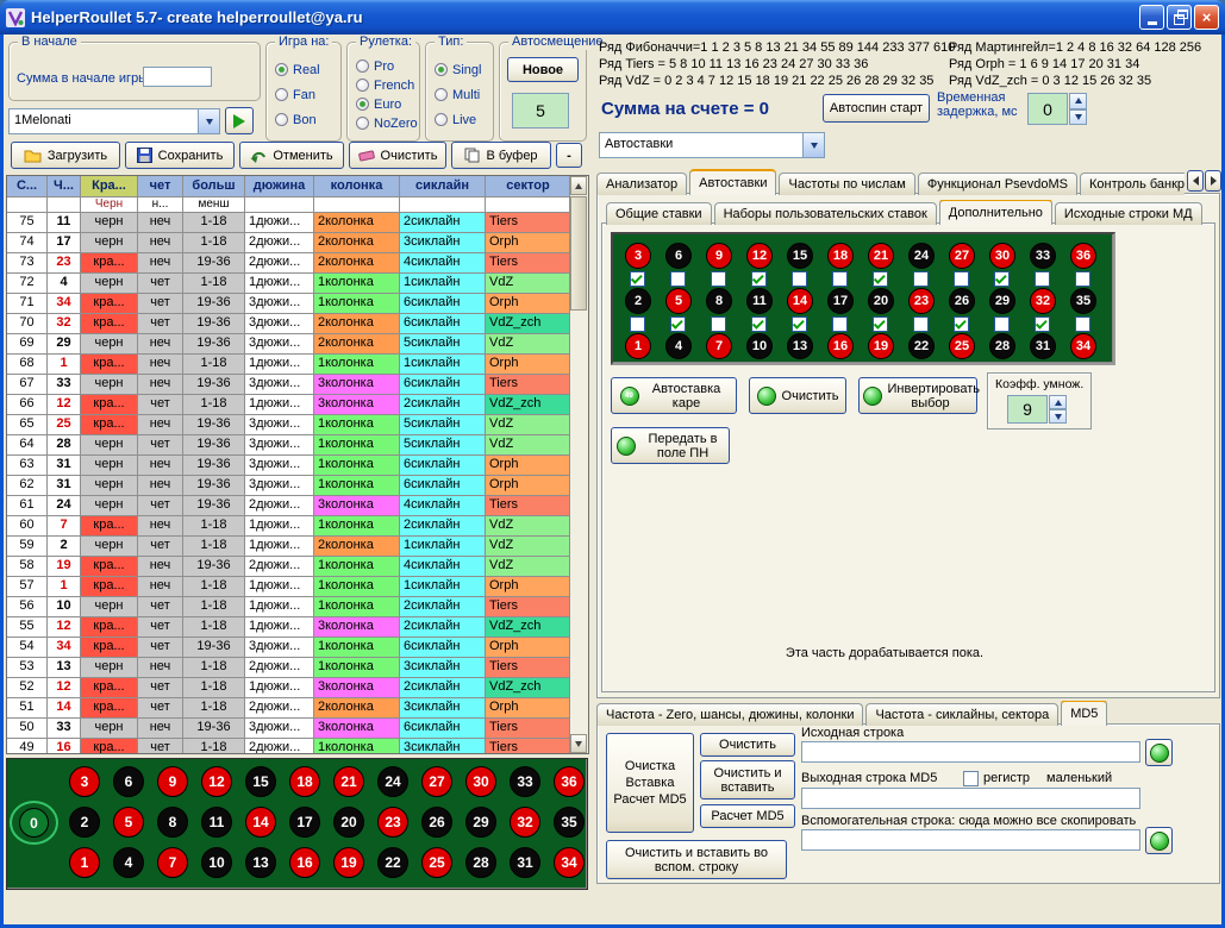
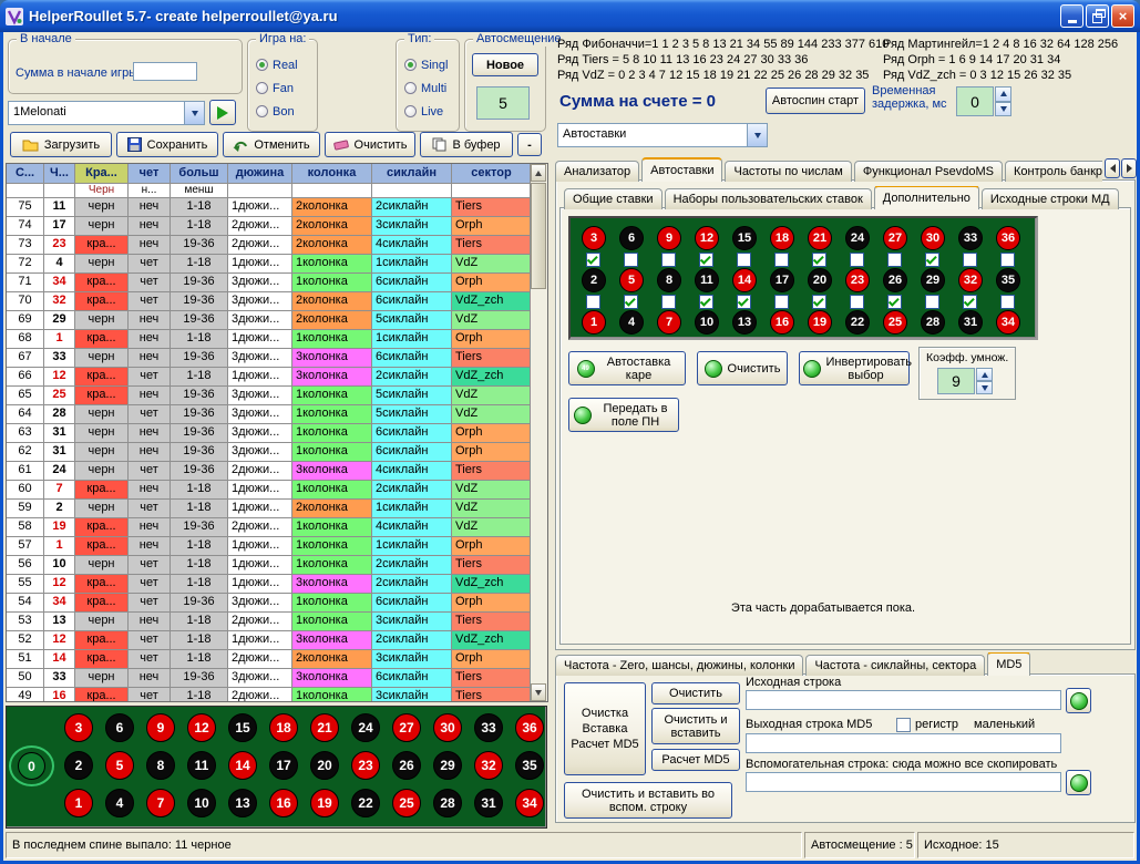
  HelperRoullet 5.7- create helperroullet@ya.ru
  ×
  В начале
  Сумма в начале игр
  1Melonati
  Игра на:
  Real
  Fan
  Bon
- Рулетка:
- Pro
- French
- Euro
- NoZero
  Тип:
  Singl
  Multi
  Live
  Автосмещение
  Новое
  5
  Загрузить
  Сохранить
  Отменить
  Очистить
  В буфер
  -
  С...
  Ч...
  Кра...
  чет
  больш
  дюжина
  колонка
  сиклайн
  сектор
  Черн
  н...
  менш
  75
  11
  черн
  неч
  1-18
  1дюжи...
  2колонка
  2сиклайн
  Tiers
  74
  17
  черн
  неч
  1-18
  2дюжи...
  2колонка
  3сиклайн
  Orph
  73
  23
  кра...
  неч
  19-36
  2дюжи...
  2колонка
  4сиклайн
  Tiers
  72
  4
  черн
  чет
  1-18
  1дюжи...
  1колонка
  1сиклайн
  VdZ
  71
  34
  кра...
  чет
  19-36
  3дюжи...
  1колонка
  6сиклайн
  Orph
  70
  32
  кра...
  чет
  19-36
  3дюжи...
  2колонка
  6сиклайн
  VdZ_zch
  69
  29
  черн
  неч
  19-36
  3дюжи...
  2колонка
  5сиклайн
  VdZ
  68
  1
  кра...
  неч
  1-18
  1дюжи...
  1колонка
  1сиклайн
  Orph
  67
  33
  черн
  неч
  19-36
  3дюжи...
  3колонка
  6сиклайн
  Tiers
  66
  12
  кра...
  чет
  1-18
  1дюжи...
  3колонка
  2сиклайн
  VdZ_zch
  65
  25
  кра...
  неч
  19-36
  3дюжи...
  1колонка
  5сиклайн
  VdZ
  64
  28
  черн
  чет
  19-36
  3дюжи...
  1колонка
  5сиклайн
  VdZ
  63
  31
  черн
  неч
  19-36
  3дюжи...
  1колонка
  6сиклайн
  Orph
  62
  31
  черн
  неч
  19-36
  3дюжи...
  1колонка
  6сиклайн
  Orph
  61
  24
  черн
  чет
  19-36
  2дюжи...
  3колонка
  4сиклайн
  Tiers
  60
  7
  кра...
  неч
  1-18
  1дюжи...
  1колонка
  2сиклайн
  VdZ
  59
  2
  черн
  чет
  1-18
  1дюжи...
  2колонка
  1сиклайн
  VdZ
  58
  19
  кра...
  неч
  19-36
  2дюжи...
  1колонка
  4сиклайн
  VdZ
  57
  1
  кра...
  неч
  1-18
  1дюжи...
  1колонка
  1сиклайн
  Orph
  56
  10
  черн
  чет
  1-18
  1дюжи...
  1колонка
  2сиклайн
  Tiers
  55
  12
  кра...
  чет
  1-18
  1дюжи...
  3колонка
  2сиклайн
  VdZ_zch
  54
  34
  кра...
  чет
  19-36
  3дюжи...
  1колонка
  6сиклайн
  Orph
  53
  13
  черн
  неч
  1-18
  2дюжи...
  1колонка
  3сиклайн
  Tiers
  52
  12
  кра...
  чет
  1-18
  1дюжи...
  3колонка
  2сиклайн
  VdZ_zch
  51
  14
  кра...
  чет
  1-18
  2дюжи...
  2колонка
  3сиклайн
  Orph
  50
  33
  черн
  неч
  19-36
  3дюжи...
  3колонка
  6сиклайн
  Tiers
  49
  16
  кра...
  чет
  1-18
  2дюжи...
  1колонка
  3сиклайн
  Tiers
  3
  6
  9
  12
  15
  18
  21
  24
  27
  30
  33
  36
  2
  5
  8
  11
  14
  17
  20
  23
  26
  29
  32
  35
  1
  4
  7
  10
  13
  16
  19
  22
  25
  28
  31
  34
  0
  Ряд Фибоначчи=1 1 2 3 5 8 13 21 34 55 89 144 233 377 610
  Ряд Tiers = 5 8 10 11 13 16 23 24 27 30 33 36
  Ряд VdZ = 0 2 3 4 7 12 15 18 19 21 22 25 26 28 29 32 35
  Ряд Мартингейл=1 2 4 8 16 32 64 128 256
  Ряд Orph = 1 6 9 14 17 20 31 34
  Ряд VdZ_zch = 0 3 12 15 26 32 35
  Сумма на счете = 0
  Автоспин старт
  Временная задержка, мс
  0
  Автоставки
  Анализатор
  Автоставки
  Частоты по числам
  Функционал PsevdoMS
  Контроль банкр
  Общие ставки
  Наборы пользовательских ставок
  Дополнительно
  Исходные строки МД
  3
  6
  9
  12
  15
  18
  21
  24
  27
  30
  33
  36
  2
  5
  8
  11
  14
  17
  20
  23
  26
  29
  32
  35
  1
  4
  7
  10
  13
  16
  19
  22
  25
  28
  31
  34
  Автоставка каре
  Очистить
  Инвертировать выбор
  Коэфф. умнож.
  9
  Передать в поле ПН
  Эта часть дорабатывается пока.
  Частота - Zero, шансы, дюжины, колонки
  Частота - сиклайны, сектора
  MD5
  Очистка Вставка Расчет MD5
  Очистить
  Очистить и вставить
  Расчет MD5
  Исходная строка
  Выходная строка MD5
  регистр
  маленький
  Вспомогательная строка: сюда можно все скопировать
  Очистить и вставить во вспом. строку
+ В последнем спине выпало: 11 черное
+ Автосмещение : 5
+ Исходное: 15
